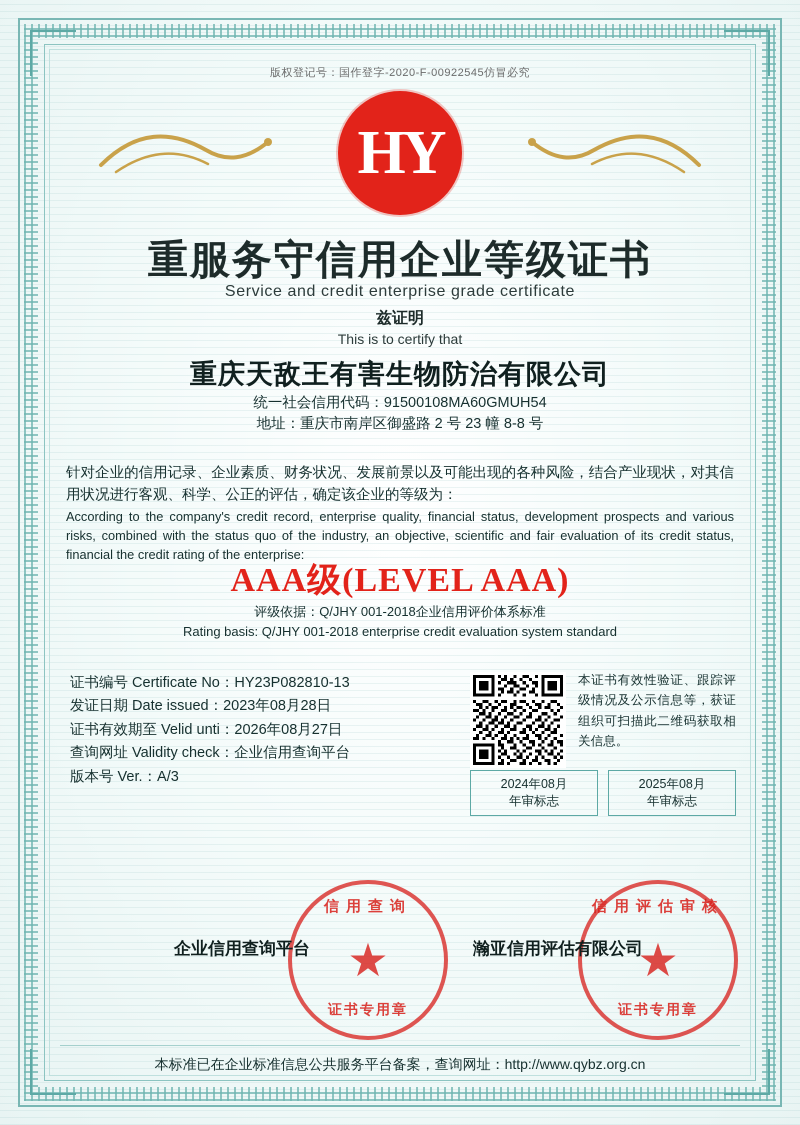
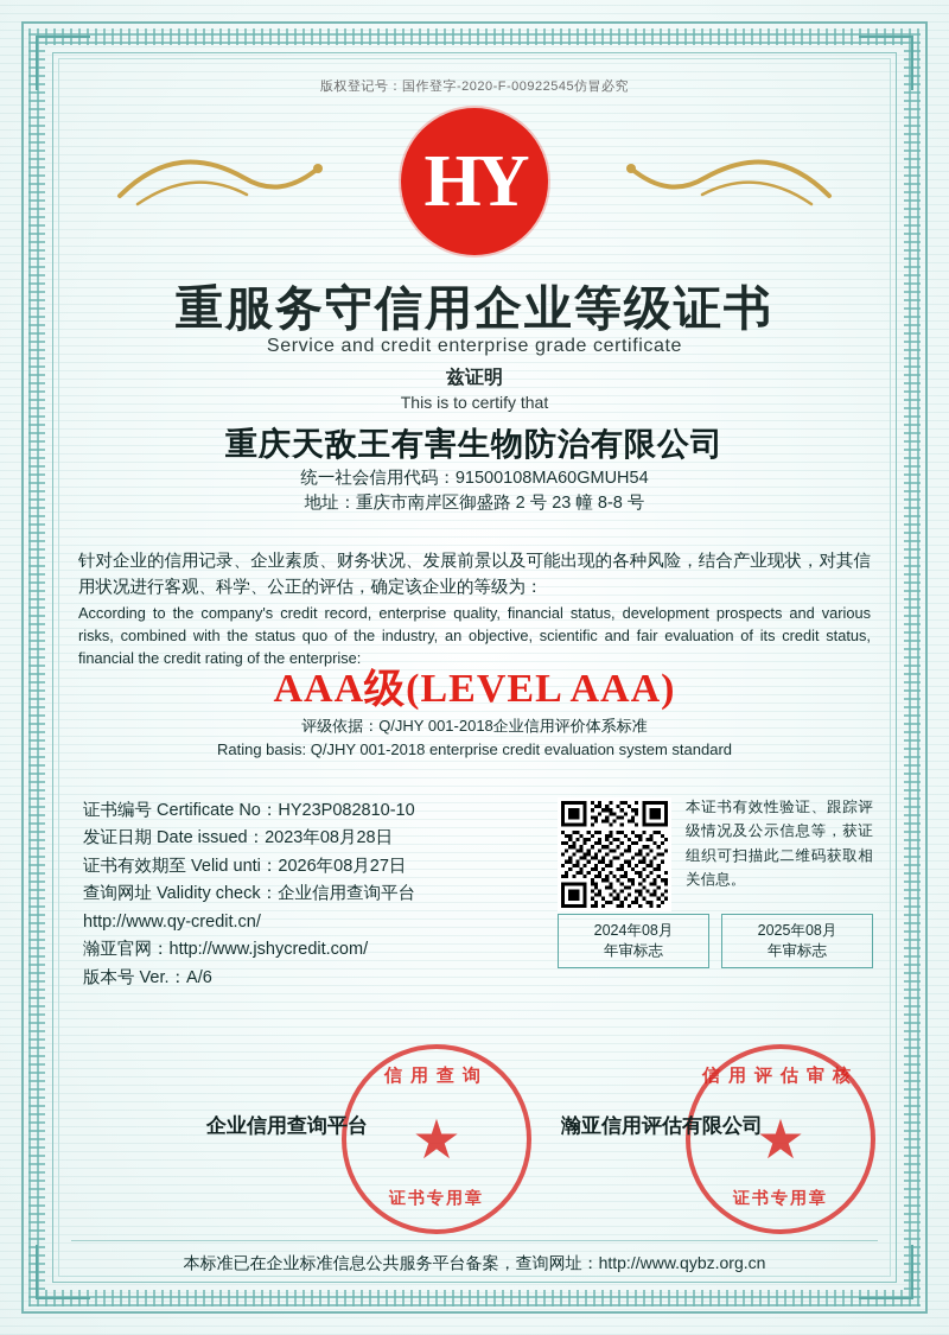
  版权登记号：国作登字-2020-F-00922545仿冒必究
  HY
  重服务守信用企业等级证书
  Service and credit enterprise grade certificate
  兹证明
  This is to certify that
  重庆天敌王有害生物防治有限公司
  统一社会信用代码：91500108MA60GMUH54
  地址：重庆市南岸区御盛路 2 号 23 幢 8-8 号
  针对企业的信用记录、企业素质、财务状况、发展前景以及可能出现的各种风险，结合产业现状，对其信用状况进行客观、科学、公正的评估，确定该企业的等级为：
  According to the company's credit record, enterprise quality, financial status, development prospects and various risks, combined with the status quo of the industry, an objective, scientific and fair evaluation of its credit status, financial the credit rating of the enterprise:
  AAA级(LEVEL AAA)
  评级依据：Q/JHY 001-2018企业信用评价体系标准
  Rating basis: Q/JHY 001-2018 enterprise credit evaluation system standard
- 证书编号 Certificate No：HY23P082810-13
+ 证书编号 Certificate No：HY23P082810-10
  发证日期 Date issued：2023年08月28日
  证书有效期至 Velid unti：2026年08月27日
  查询网址 Validity check：企业信用查询平台
+ http://www.qy-credit.cn/
+ 瀚亚官网：http://www.jshycredit.com/
- 版本号 Ver.：A/3
+ 版本号 Ver.：A/6
  本证书有效性验证、跟踪评级情况及公示信息等，获证组织可扫描此二维码获取相关信息。
  2024年08月
  年审标志
  2025年08月
  年审标志
  信用查询
  ★
  证书专用章
  信用评估审核
  ★
  证书专用章
  企业信用查询平台
  瀚亚信用评估有限公司
  本标准已在企业标准信息公共服务平台备案，查询网址：http://www.qybz.org.cn
